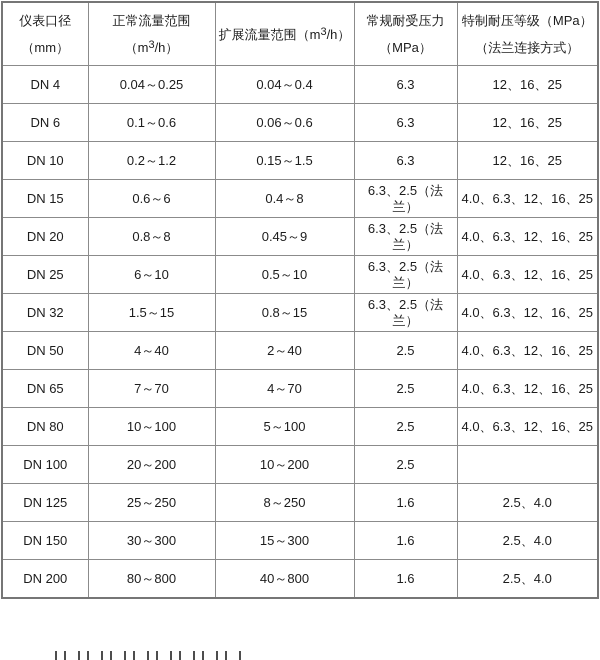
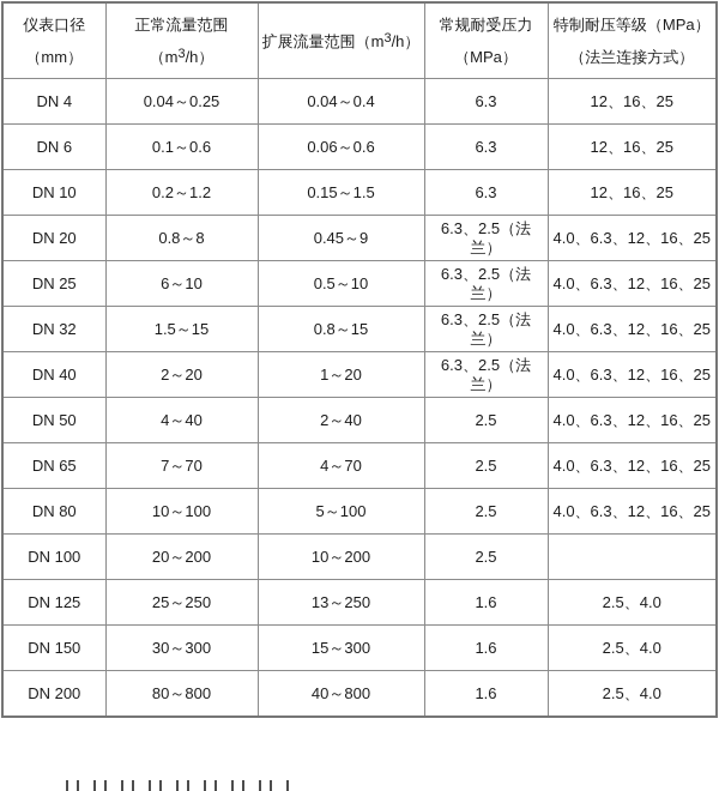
  仪表口径（mm）	正常流量范围（m3/h）	扩展流量范围（m3/h）	常规耐受压力（MPa）	特制耐压等级（MPa）（法兰连接方式）
  DN 4	0.04～0.25	0.04～0.4	6.3	12、16、25
  DN 6	0.1～0.6	0.06～0.6	6.3	12、16、25
  DN 10	0.2～1.2	0.15～1.5	6.3	12、16、25
- DN 15	0.6～6	0.4～8	6.3、2.5（法兰）	4.0、6.3、12、16、25
  DN 20	0.8～8	0.45～9	6.3、2.5（法兰）	4.0、6.3、12、16、25
  DN 25	6～10	0.5～10	6.3、2.5（法兰）	4.0、6.3、12、16、25
  DN 32	1.5～15	0.8～15	6.3、2.5（法兰）	4.0、6.3、12、16、25
+ DN 40	2～20	1～20	6.3、2.5（法兰）	4.0、6.3、12、16、25
  DN 50	4～40	2～40	2.5	4.0、6.3、12、16、25
  DN 65	7～70	4～70	2.5	4.0、6.3、12、16、25
  DN 80	10～100	5～100	2.5	4.0、6.3、12、16、25
  DN 100	20～200	10～200	2.5
- DN 125	25～250	8～250	1.6	2.5、4.0
+ DN 125	25～250	13～250	1.6	2.5、4.0
  DN 150	30～300	15～300	1.6	2.5、4.0
  DN 200	80～800	40～800	1.6	2.5、4.0
